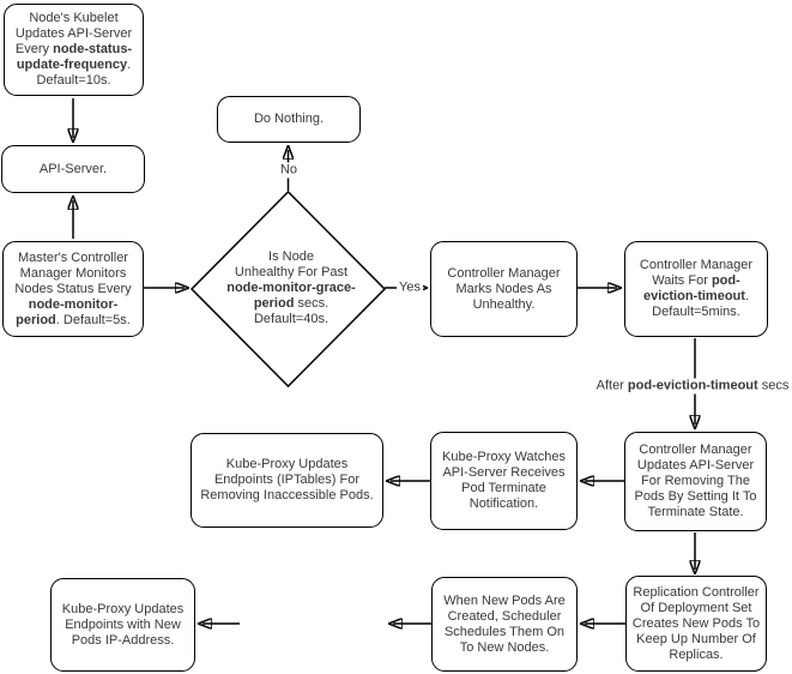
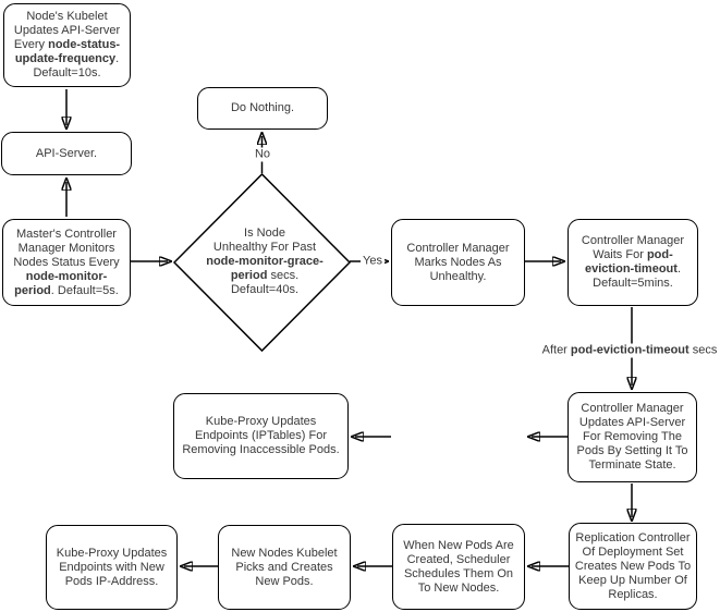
  Node's Kubelet
  Updates API-Server
  Every node-status-
  update-frequency.
  Default=10s.
  API-Server.
  Do Nothing.
  Master's Controller
  Manager Monitors
  Nodes Status Every
  node-monitor-
  period. Default=5s.
  Is Node
  Unhealthy For Past
  node-monitor-grace-
  period secs.
  Default=40s.
  Controller Manager
  Marks Nodes As
  Unhealthy.
  Controller Manager
  Waits For pod-
  eviction-timeout.
  Default=5mins.
  Kube-Proxy Updates
  Endpoints (IPTables) For
  Removing Inaccessible Pods.
- Kube-Proxy Watches
- API-Server Receives
- Pod Terminate
- Notification.
  Controller Manager
  Updates API-Server
  For Removing The
  Pods By Setting It To
  Terminate State.
  Kube-Proxy Updates
  Endpoints with New
  Pods IP-Address.
+ New Nodes Kubelet
+ Picks and Creates
+ New Pods.
  When New Pods Are
  Created, Scheduler
  Schedules Them On
  To New Nodes.
  Replication Controller
  Of Deployment Set
  Creates New Pods To
  Keep Up Number Of
  Replicas.
  No
  Yes
  After pod-eviction-timeout secs
